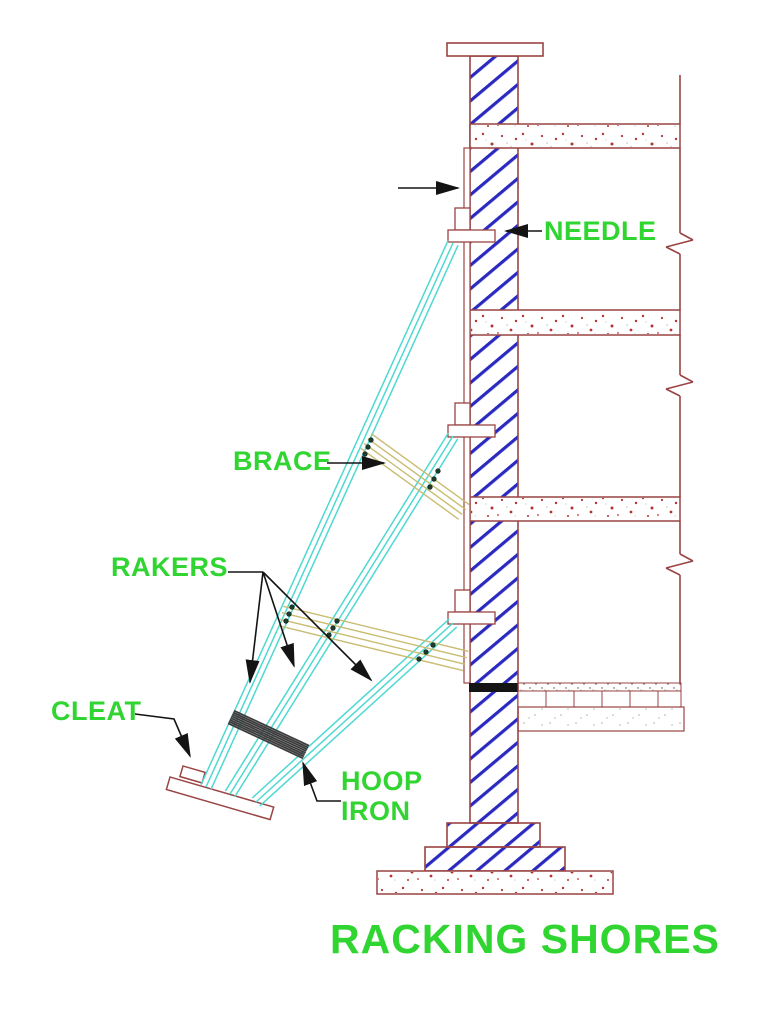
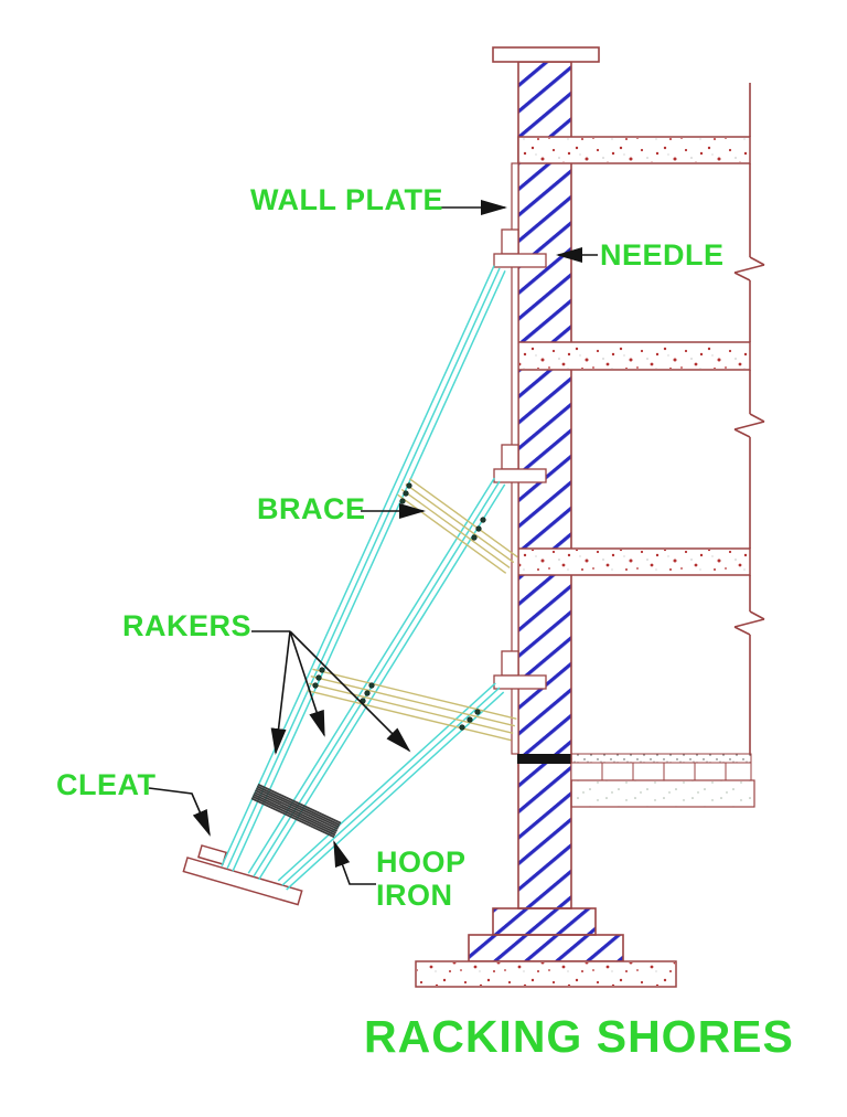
+ WALL PLATE
  NEEDLE
  BRACE
  RAKERS
  CLEAT
  HOOP IRON
  RACKING SHORES
